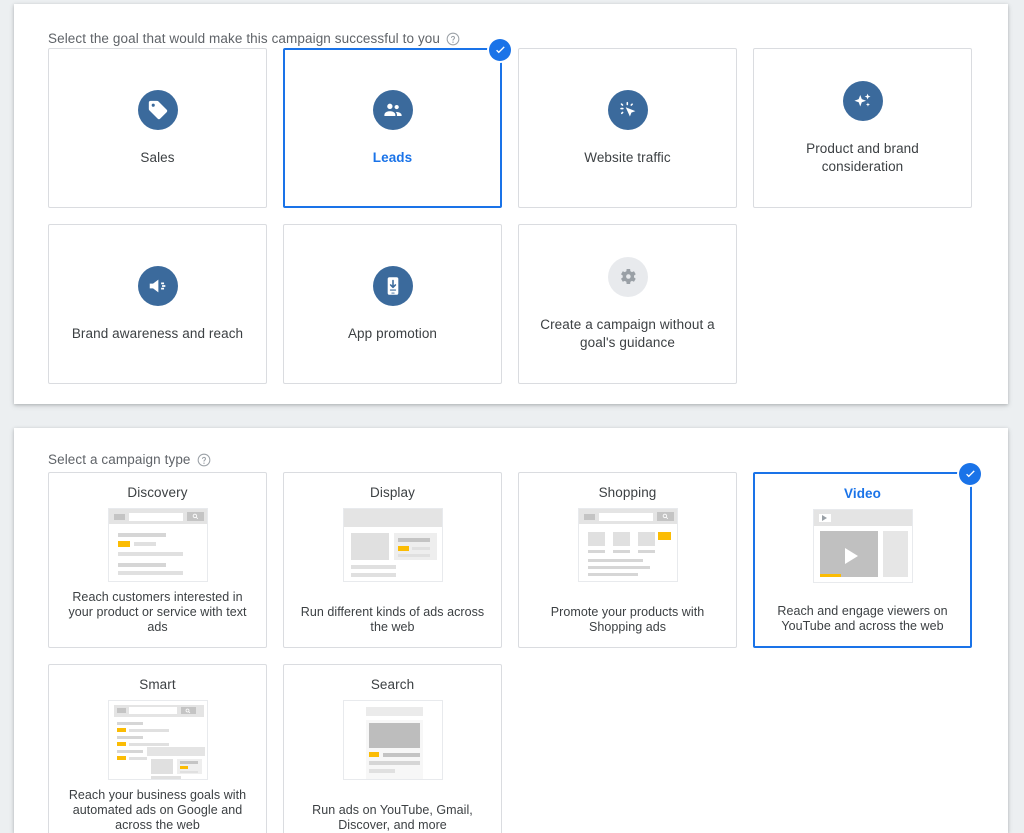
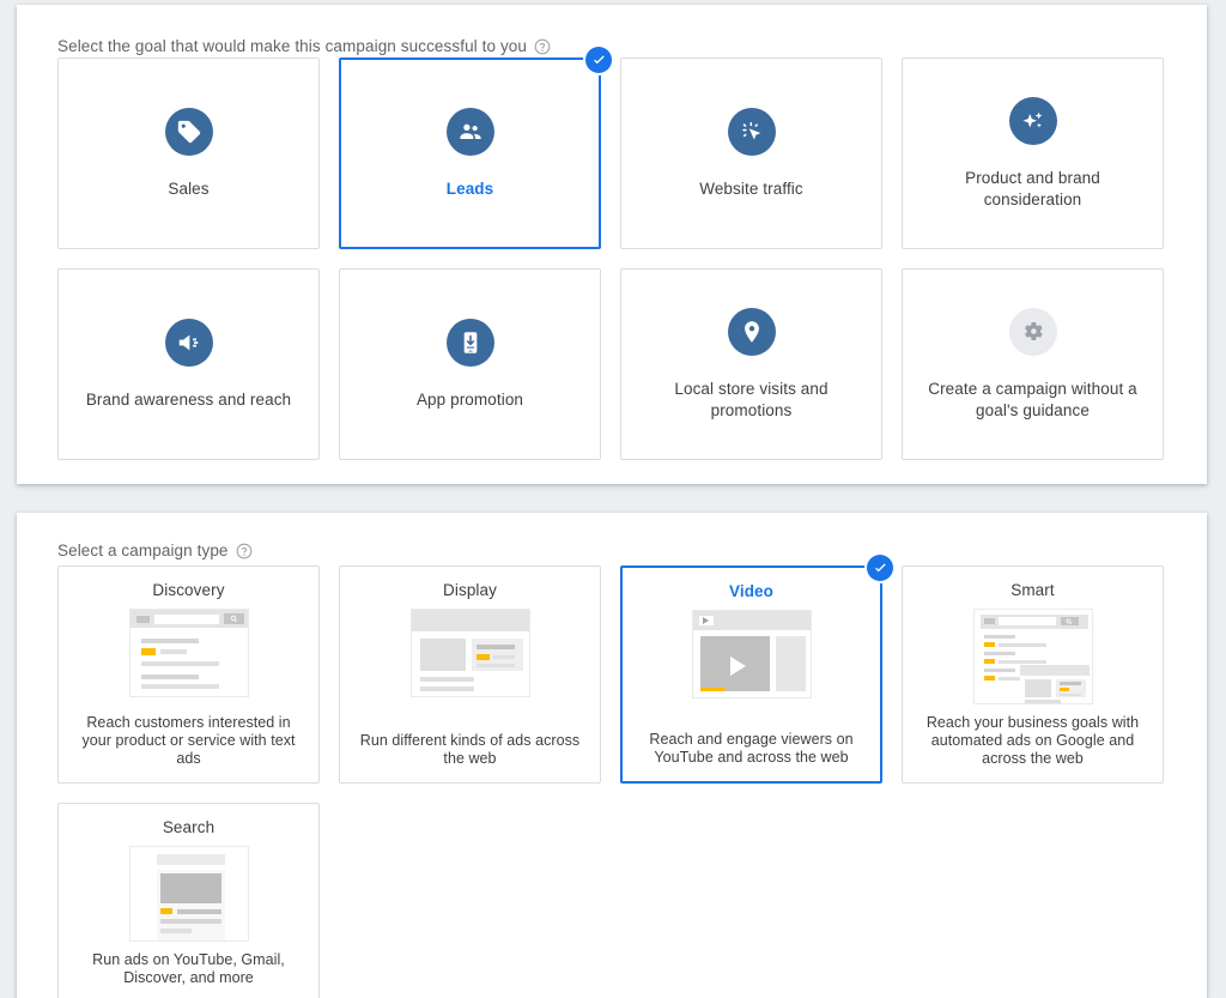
  Select the goal that would make this campaign successful to you
  Sales
  Leads
  Website traffic
  Product and brand consideration
  Brand awareness and reach
  App promotion
+ Local store visits and promotions
  Create a campaign without a goal's guidance
  Select a campaign type
  Discovery
  Reach customers interested in your product or service with text ads
  Display
  Run different kinds of ads across the web
- Shopping
- Promote your products with Shopping ads
  Video
  Reach and engage viewers on YouTube and across the web
  Smart
  Reach your business goals with automated ads on Google and across the web
  Search
  Run ads on YouTube, Gmail, Discover, and more
